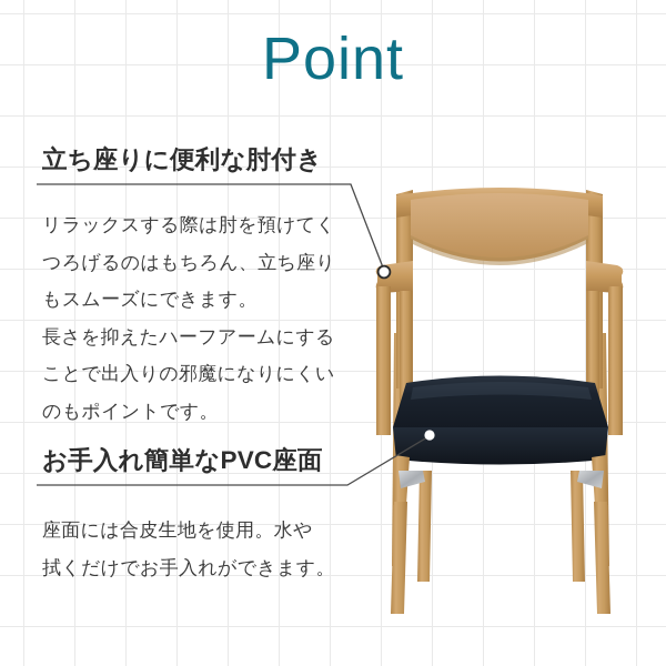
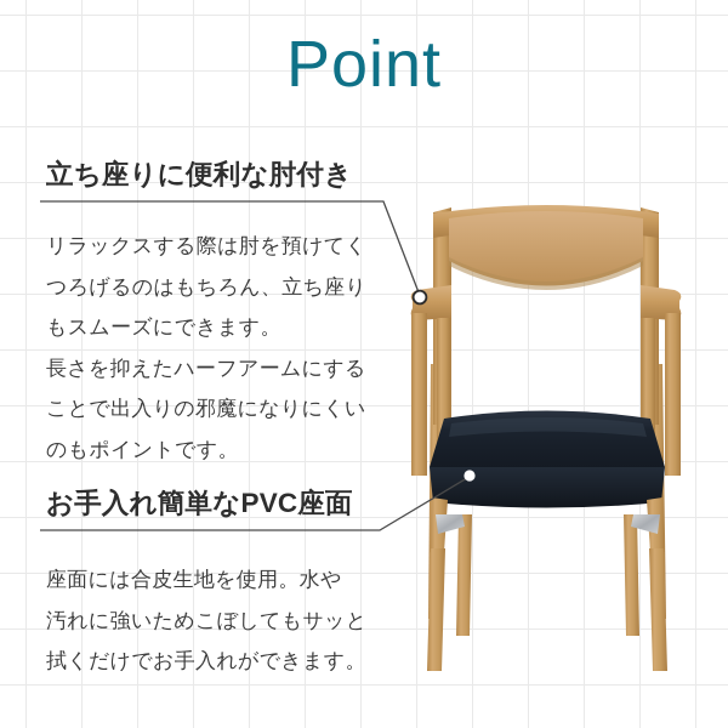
  Point
  立ち座りに便利な肘付き
  リラックスする際は肘を預けてく
  つろげるのはもちろん、立ち座り
  もスムーズにできます。
  長さを抑えたハーフアームにする
  ことで出入りの邪魔になりにくい
  のもポイントです。
  お手入れ簡単なPVC座面
  座面には合皮生地を使用。水や
+ 汚れに強いためこぼしてもサッと
  拭くだけでお手入れができます。
